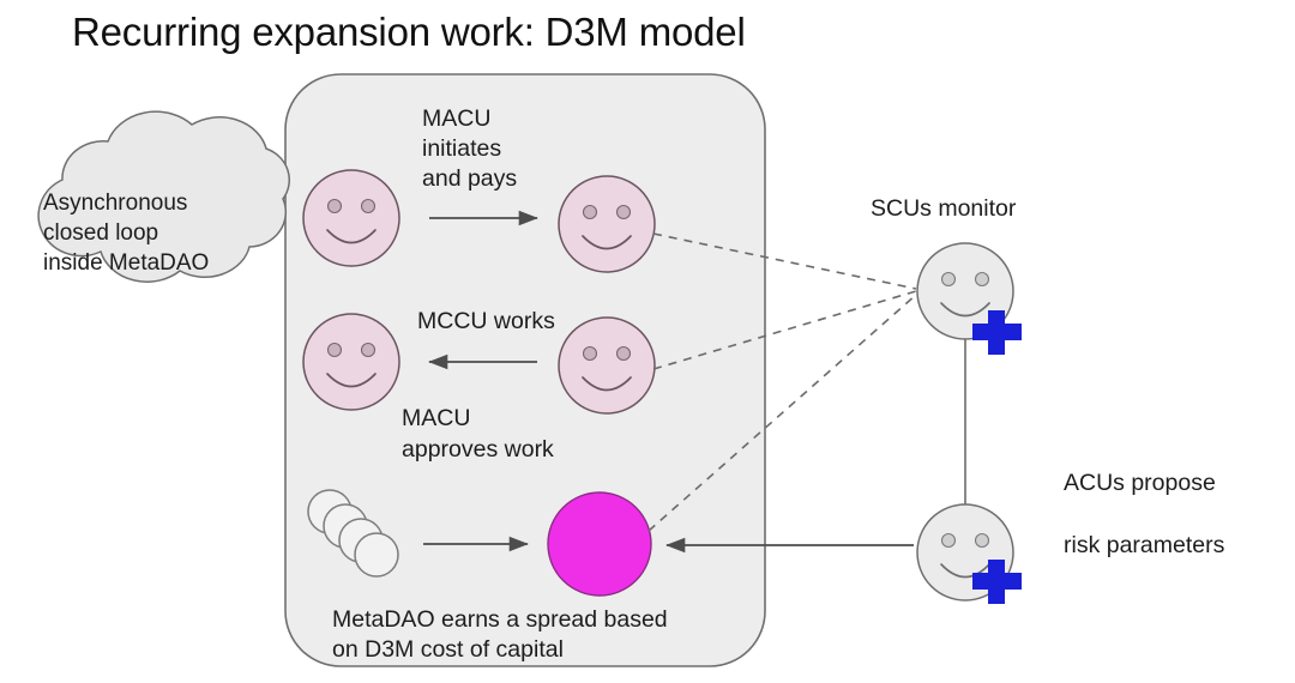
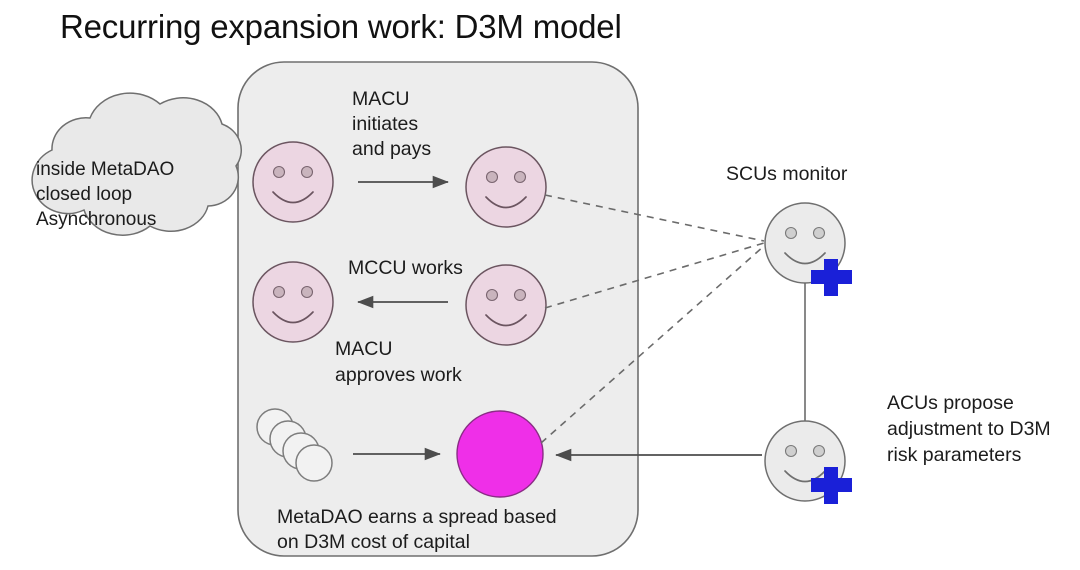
  Recurring expansion work: D3M model
- Asynchronous
+ inside MetaDAO
  closed loop
- inside MetaDAO
+ Asynchronous
  MACU
  initiates
  and pays
  MCCU works
  MACU
  approves work
  MetaDAO earns a spread based
  on D3M cost of capital
  SCUs monitor
  ACUs propose
+ adjustment to D3M
  risk parameters
